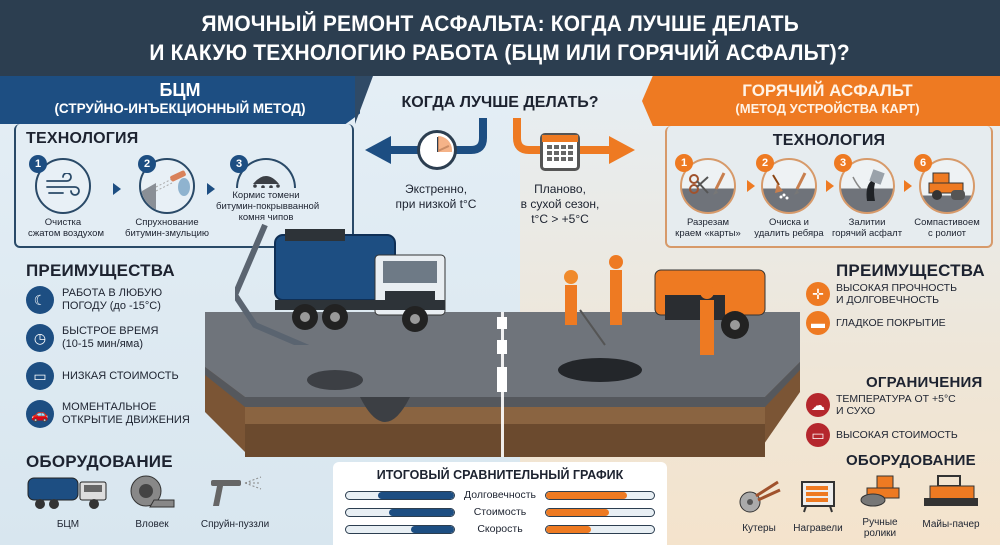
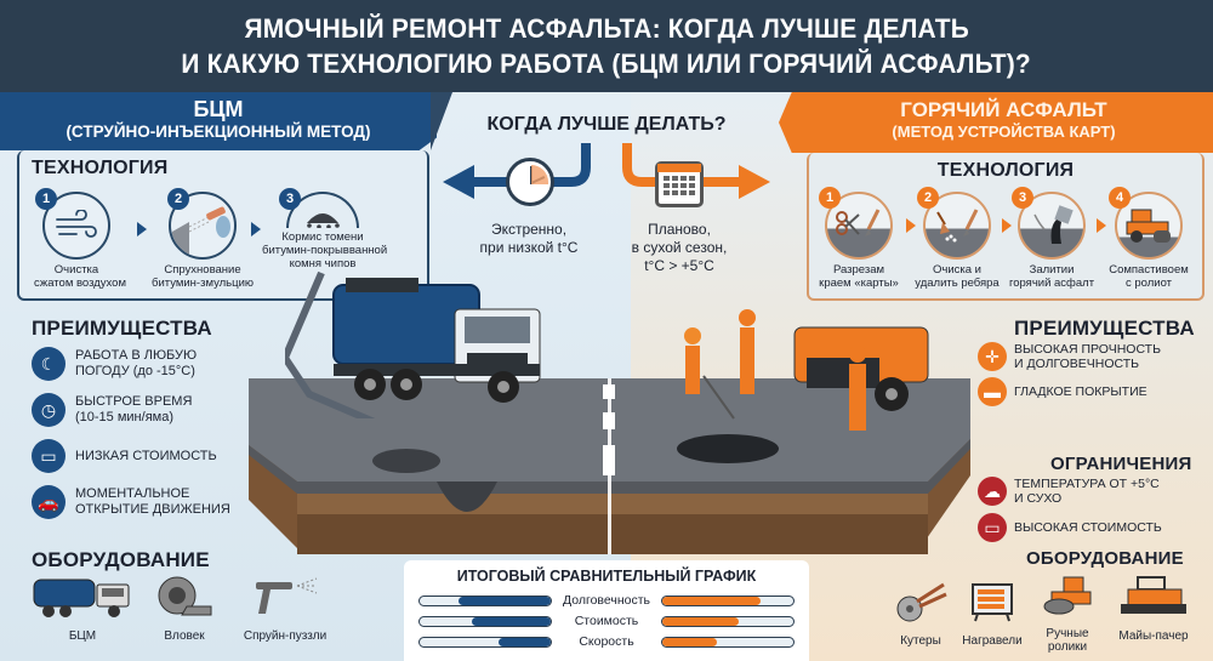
  ЯМОЧНЫЙ РЕМОНТ АСФАЛЬТА: КОГДА ЛУЧШЕ ДЕЛАТЬ
  И КАКУЮ ТЕХНОЛОГИЮ РАБОТА (БЦМ ИЛИ ГОРЯЧИЙ АСФАЛЬТ)?
  БЦМ
  (СТРУЙНО-ИНЪЕКЦИОННЫЙ МЕТОД)
  ГОРЯЧИЙ АСФАЛЬТ
  (МЕТОД УСТРОЙСТВА КАРТ)
  ТЕХНОЛОГИЯ
  1
  Очистка
  сжатом воздухом
  2
  Спрухнование
  битумин-змульцию
  3
  Кормис томени
  битумин-покрывванной
  комня чипов
  КОГДА ЛУЧШЕ ДЕЛАТЬ?
  Экстренно,
  при низкой t°C
  Планово,
  в сухой сезон,
  t°C > +5°C
  ТЕХНОЛОГИЯ
  1
  Разрезам
  краем «карты»
  2
  Очиска и
  удалить ребяра
  3
  Залитии
  горячий асфалт
- 6
+ 4
  Сомпастивоем
  с ролиот
  ПРЕИМУЩЕСТВА
  ☾
  РАБОТА В ЛЮБУЮ
  ПОГОДУ (до -15°C)
  ◷
  БЫСТРОЕ ВРЕМЯ
  (10-15 мин/яма)
  ▭
  НИЗКАЯ СТОИМОСТЬ
  🚗
  МОМЕНТАЛЬНОЕ
  ОТКРЫТИЕ ДВИЖЕНИЯ
  ОБОРУДОВАНИЕ
  БЦМ
  Вловек
  Спруйн-пуззли
  ПРЕИМУЩЕСТВА
  ✛
  ВЫСОКАЯ ПРОЧНОСТЬ
  И ДОЛГОВЕЧНОСТЬ
  ▬
  ГЛАДКОЕ ПОКРЫТИЕ
  ОГРАНИЧЕНИЯ
  ☁
  ТЕМПЕРАТУРА ОТ +5°C
  И СУХО
  ▭
  ВЫСОКАЯ СТОИМОСТЬ
  ОБОРУДОВАНИЕ
  Кутеры
  Награвели
  Ручные
  ролики
  Майы-пачер
  ИТОГОВЫЙ СРАВНИТЕЛЬНЫЙ ГРАФИК
  Долговечность
  Стоимость
  Скорость
